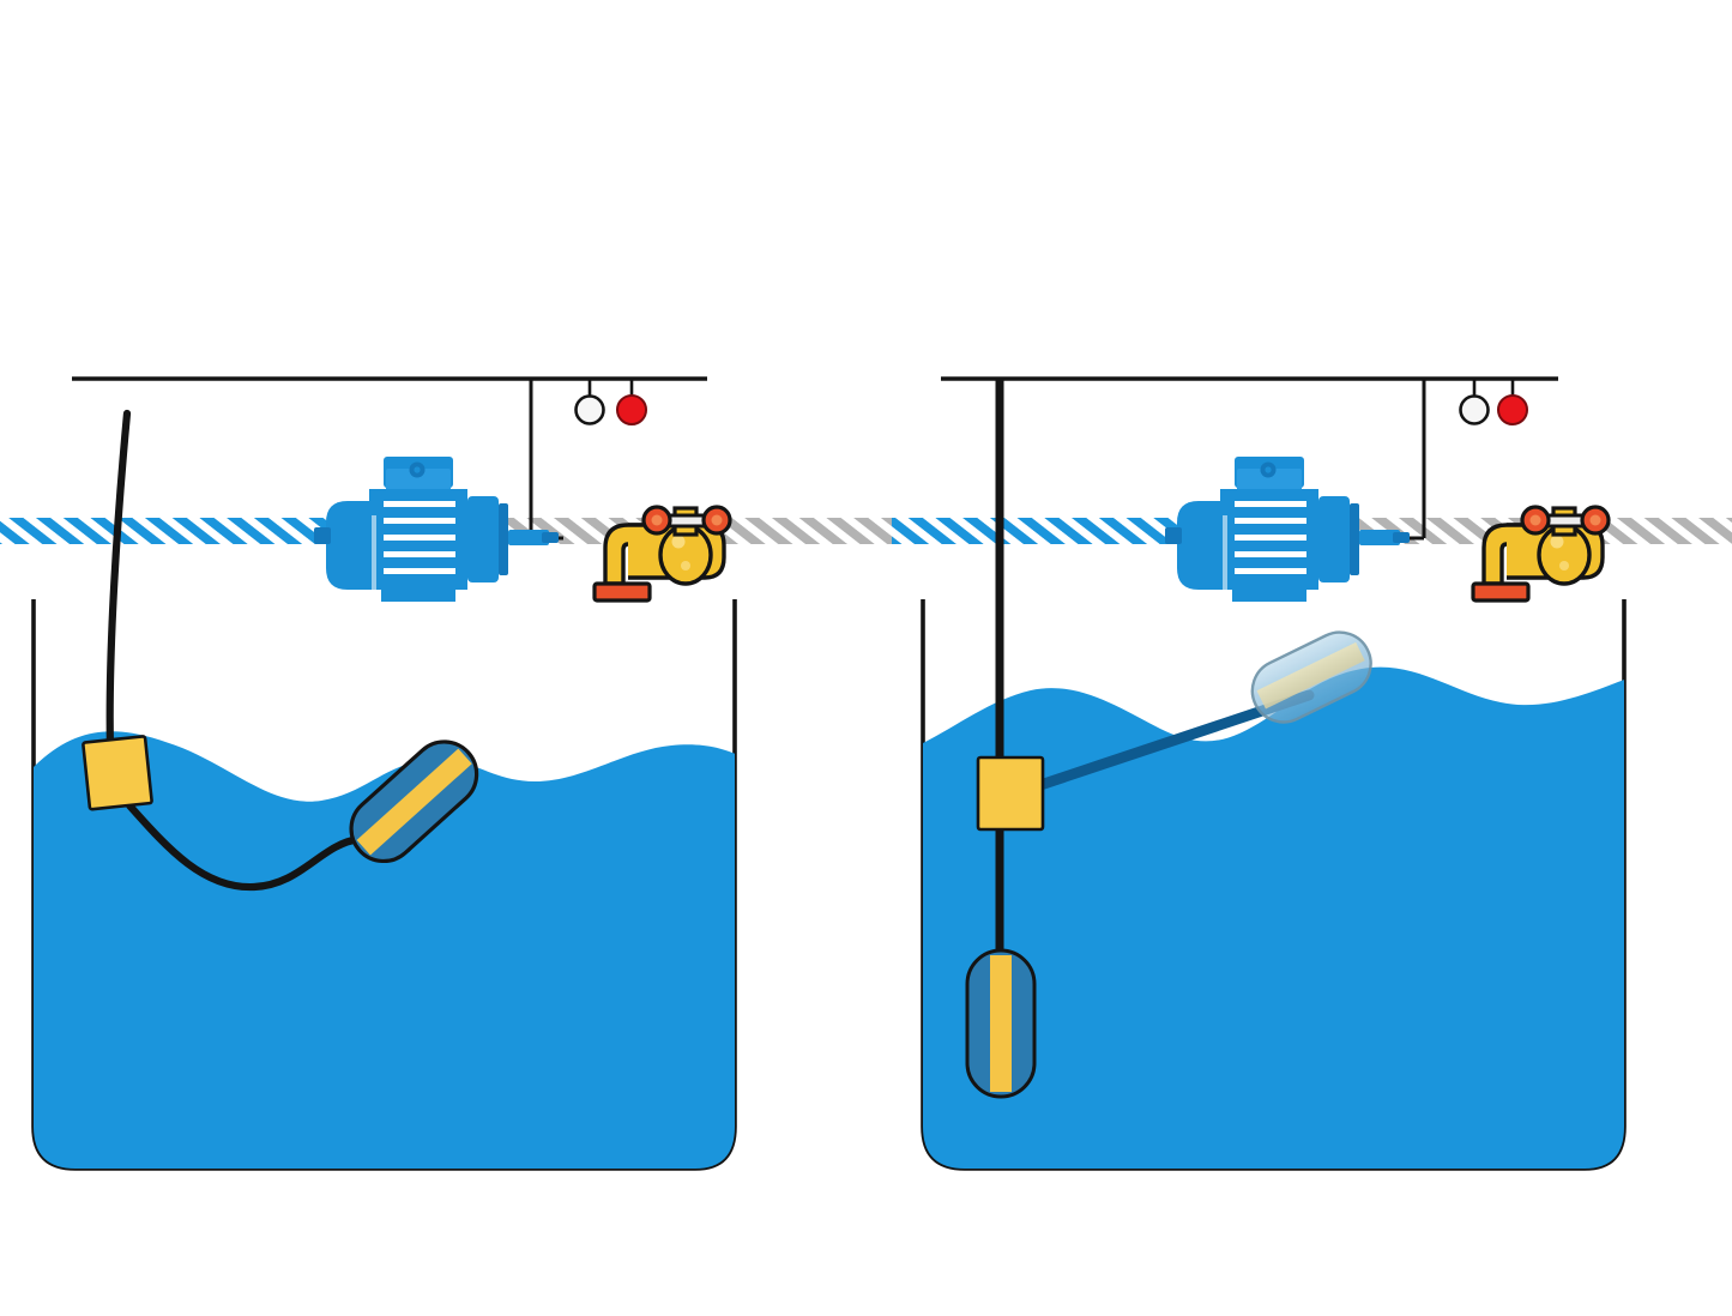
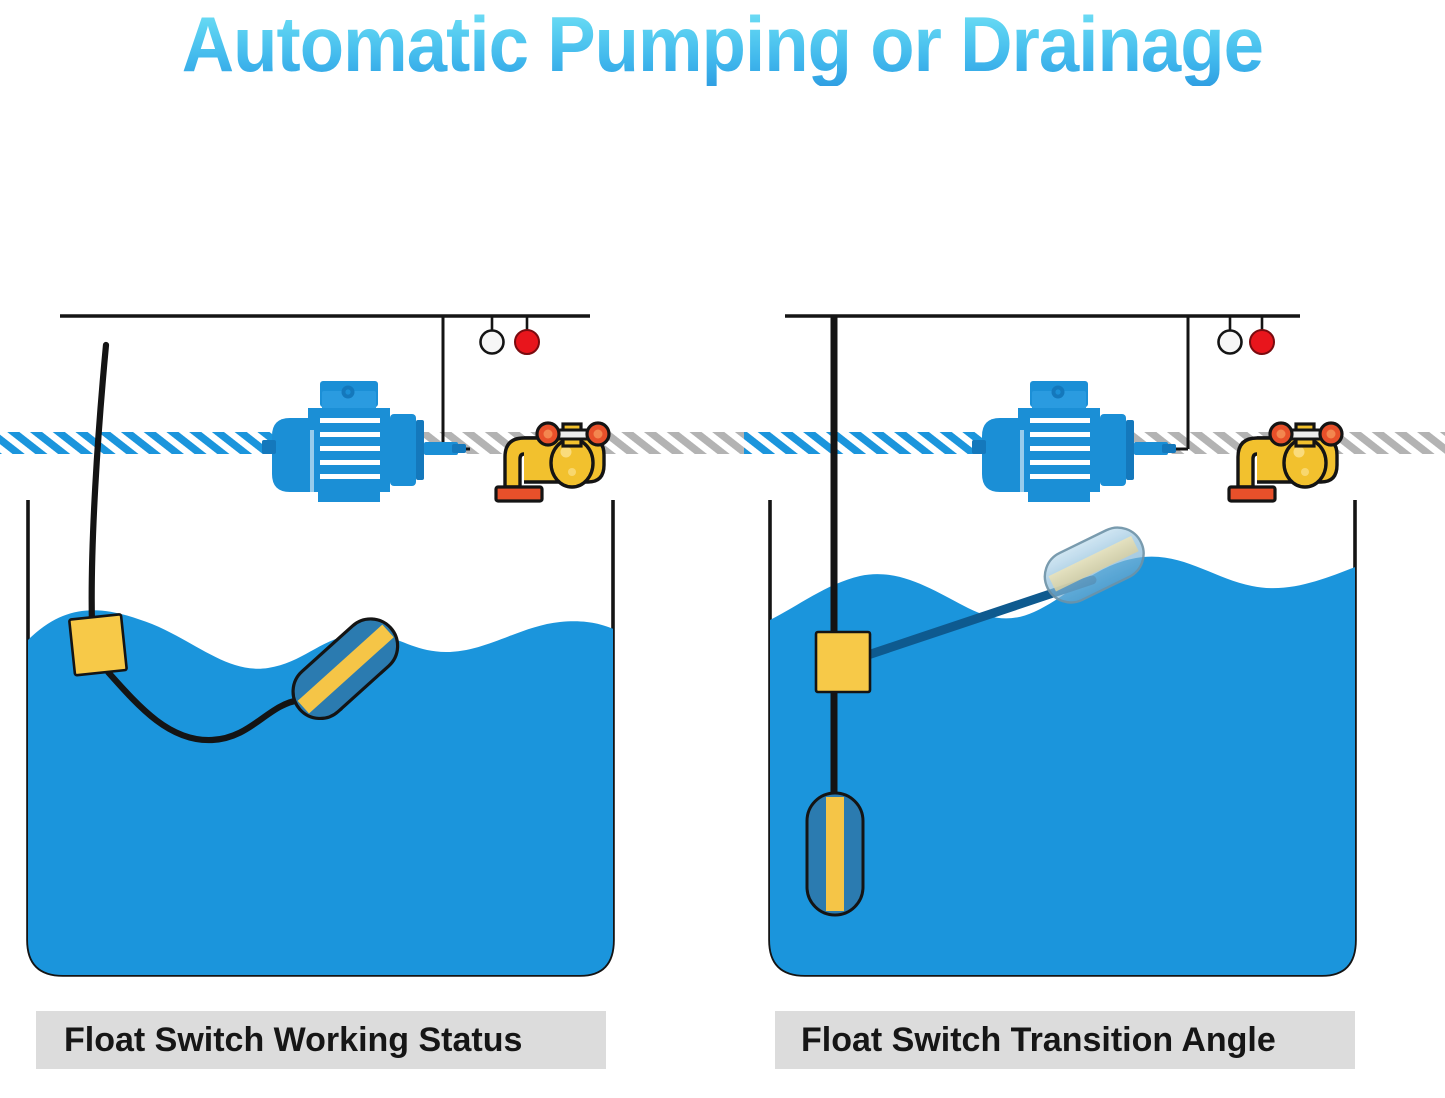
+ Automatic Pumping or Drainage
+ Float Switch Working Status
+ Float Switch Transition Angle
